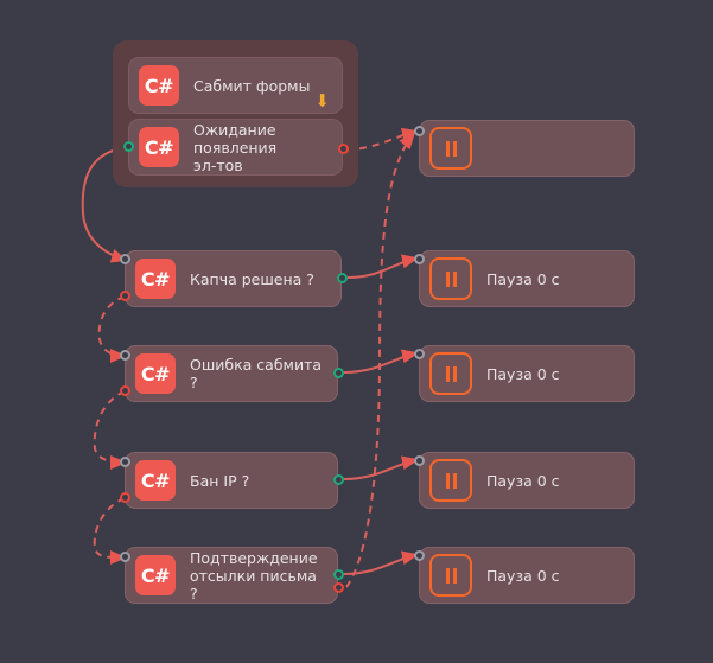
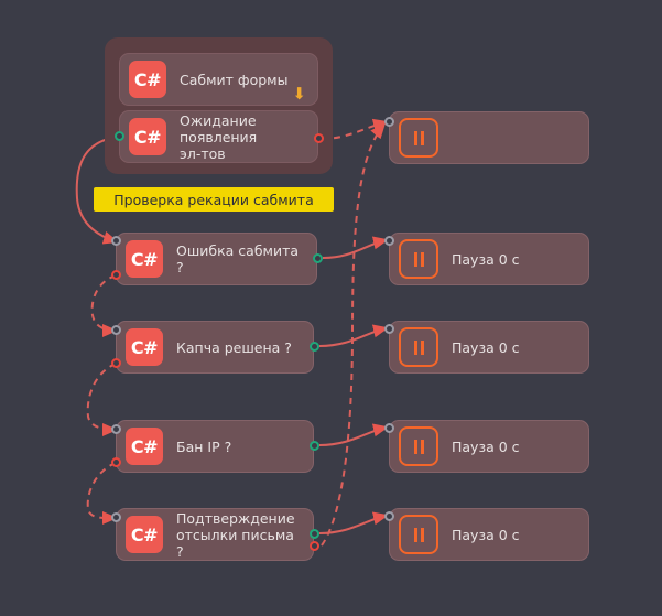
  C#
  Сабмит формы
  ⬇
  C#
  Ожидание появления
  эл-тов
+ Проверка рекации сабмита
  C#
- Капча решена ?
+ Ошибка сабмита ?
  C#
- Ошибка сабмита ?
+ Капча решена ?
  C#
  Бан IP ?
  C#
  Подтверждение
  отсылки письма ?
  Пауза 0 с
  Пауза 0 с
  Пауза 0 с
  Пауза 0 с
